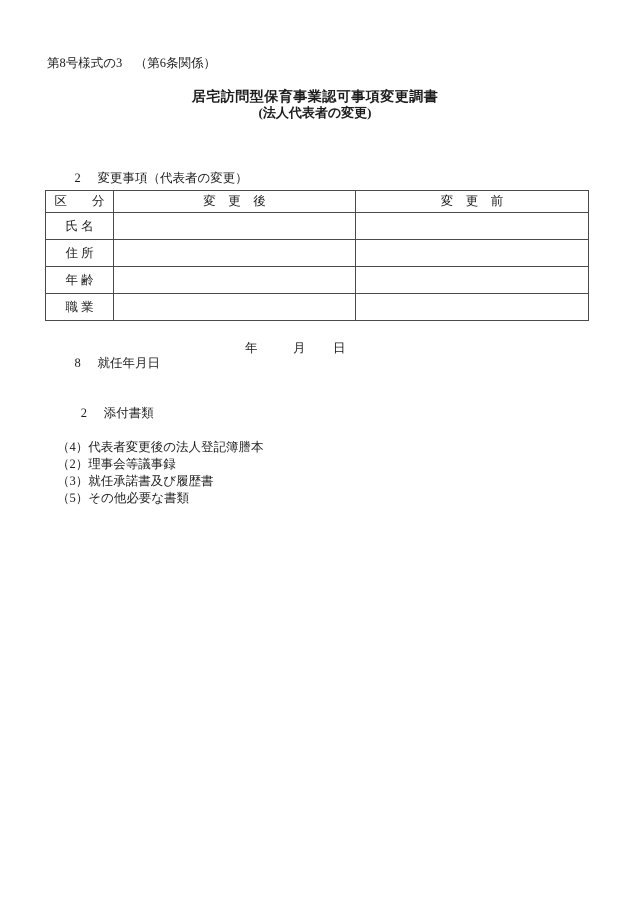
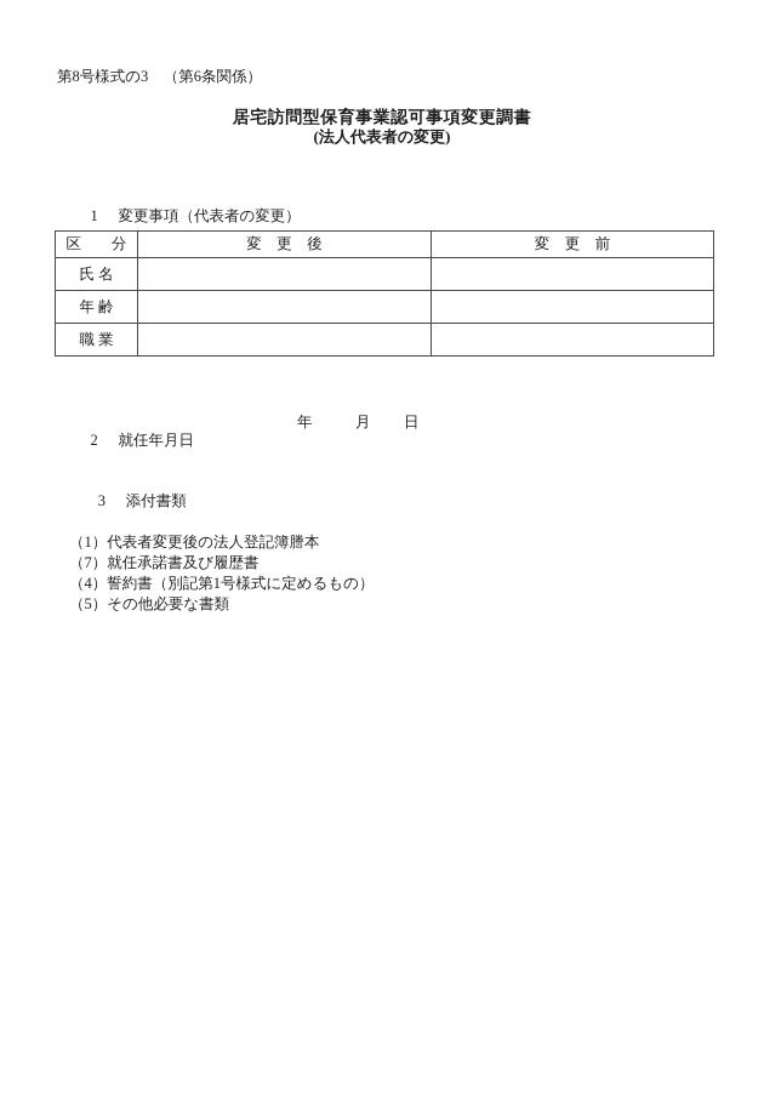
  第8号様式の3 （第6条関係）
  居宅訪問型保育事業認可事項変更調書
  (法人代表者の変更)
- 2 変更事項（代表者の変更）
+ 1 変更事項（代表者の変更）
  区 分	変 更 後	変 更 前
  氏 名
- 住 所
  年 齢
  職 業
- 8 就任年月日
+ 2 就任年月日
  年
  月
  日
- 2 添付書類
+ 3 添付書類
- （4）代表者変更後の法人登記簿謄本
+ （1）代表者変更後の法人登記簿謄本
- （2）理事会等議事録
- （3）就任承諾書及び履歴書
+ （7）就任承諾書及び履歴書
+ （4）誓約書（別記第1号様式に定めるもの）
  （5）その他必要な書類
